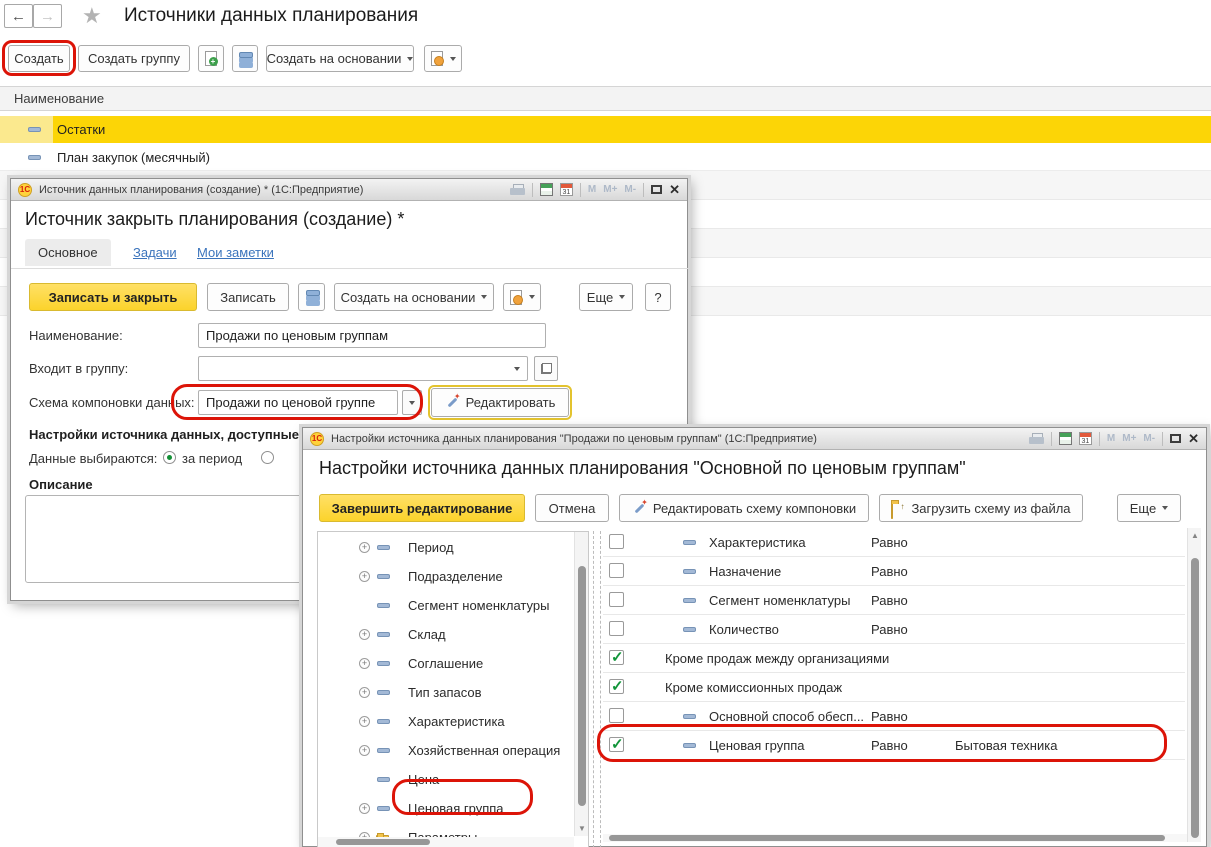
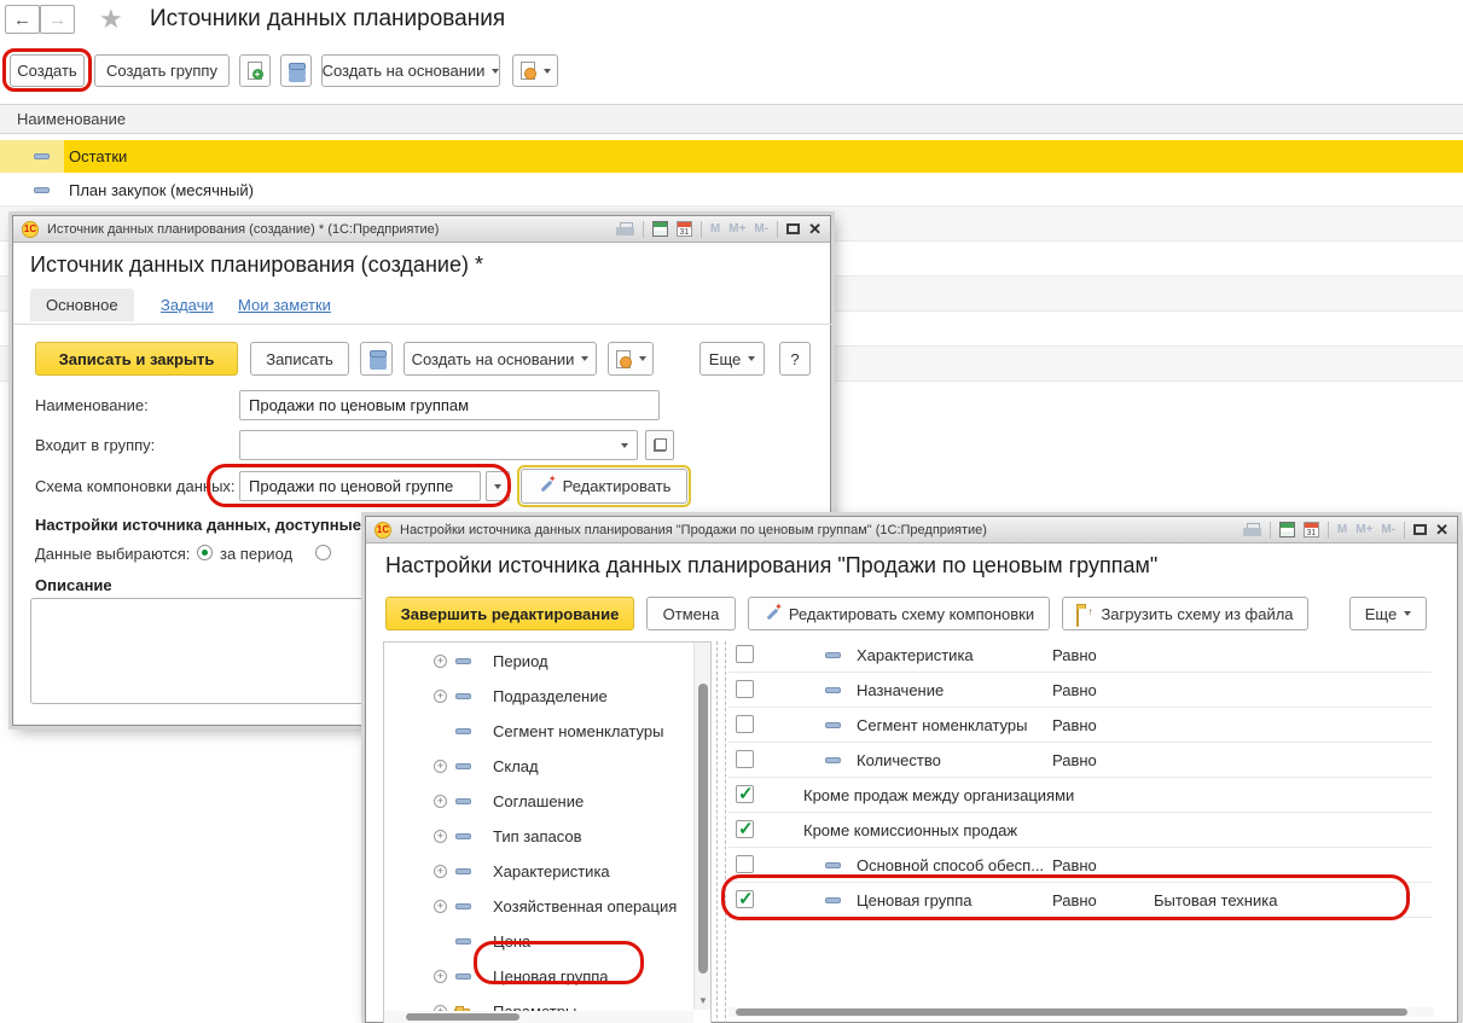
  ←
  →
  ★
  Источники данных планирования
  Создать
  Создать группу
  Создать на основании
  Наименование
  Остатки
  План закупок (месячный)
  1С
  Источник данных планирования (создание) * (1С:Предприятие)
  M
  M+
  M-
  ✕
- Источник закрыть планирования (создание) *
+ Источник данных планирования (создание) *
  Основное
  Задачи
  Мои заметки
  Записать и закрыть
  Записать
  Создать на основании
  Еще
  ?
  Наименование:
  Продажи по ценовым группам
  Входит в группу:
  Схема компоновки данных:
  Продажи по ценовой группе
  Редактировать
  Настройки источника данных, доступные
  Данные выбираются:
  за период
  Описание
  1С
  Настройки источника данных планирования "Продажи по ценовым группам" (1С:Предприятие)
  M
  M+
  M-
  ✕
- Настройки источника данных планирования "Основной по ценовым группам"
+ Настройки источника данных планирования "Продажи по ценовым группам"
  Завершить редактирование
  Отмена
  Редактировать схему компоновки
  Загрузить схему из файла
  Еще
  Период
  Подразделение
  Сегмент номенклатуры
  Склад
  Соглашение
  Тип запасов
  Характеристика
  Хозяйственная операция
  Цена
  Ценовая группа
  ▼
  Характеристика
  Равно
  Назначение
  Равно
  Сегмент номенклатуры
  Равно
  Количество
  Равно
  Кроме продаж между организациями
  Кроме комиссионных продаж
  Основной способ обесп...
  Равно
  Ценовая группа
  Равно
  Бытовая техника
- ▲
